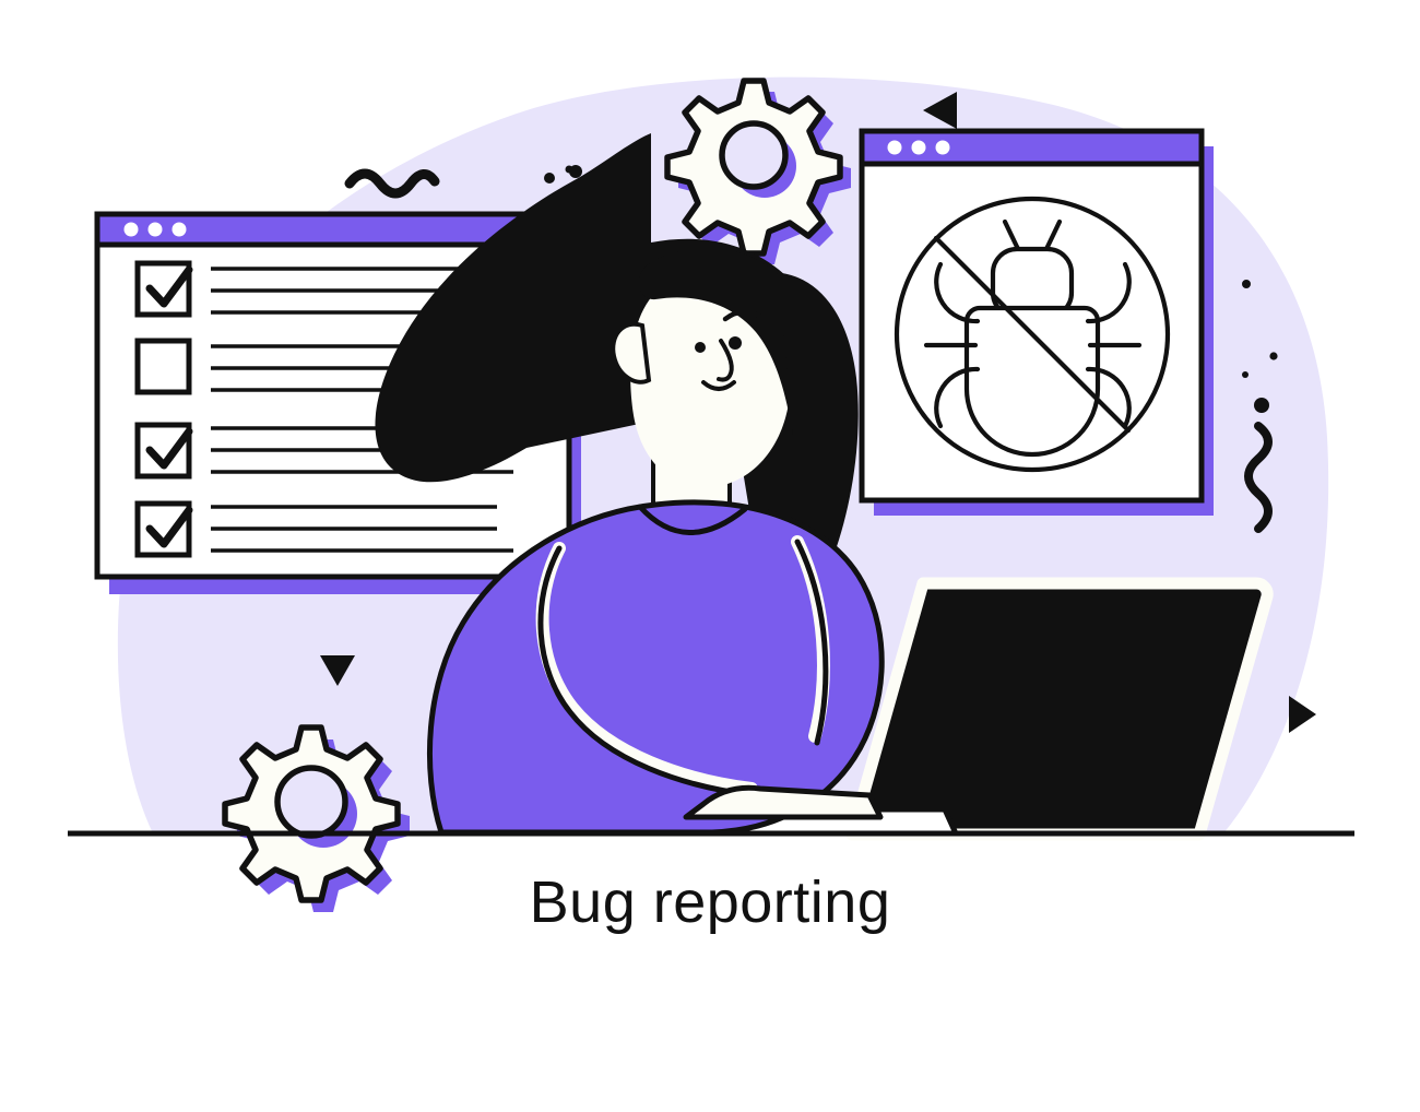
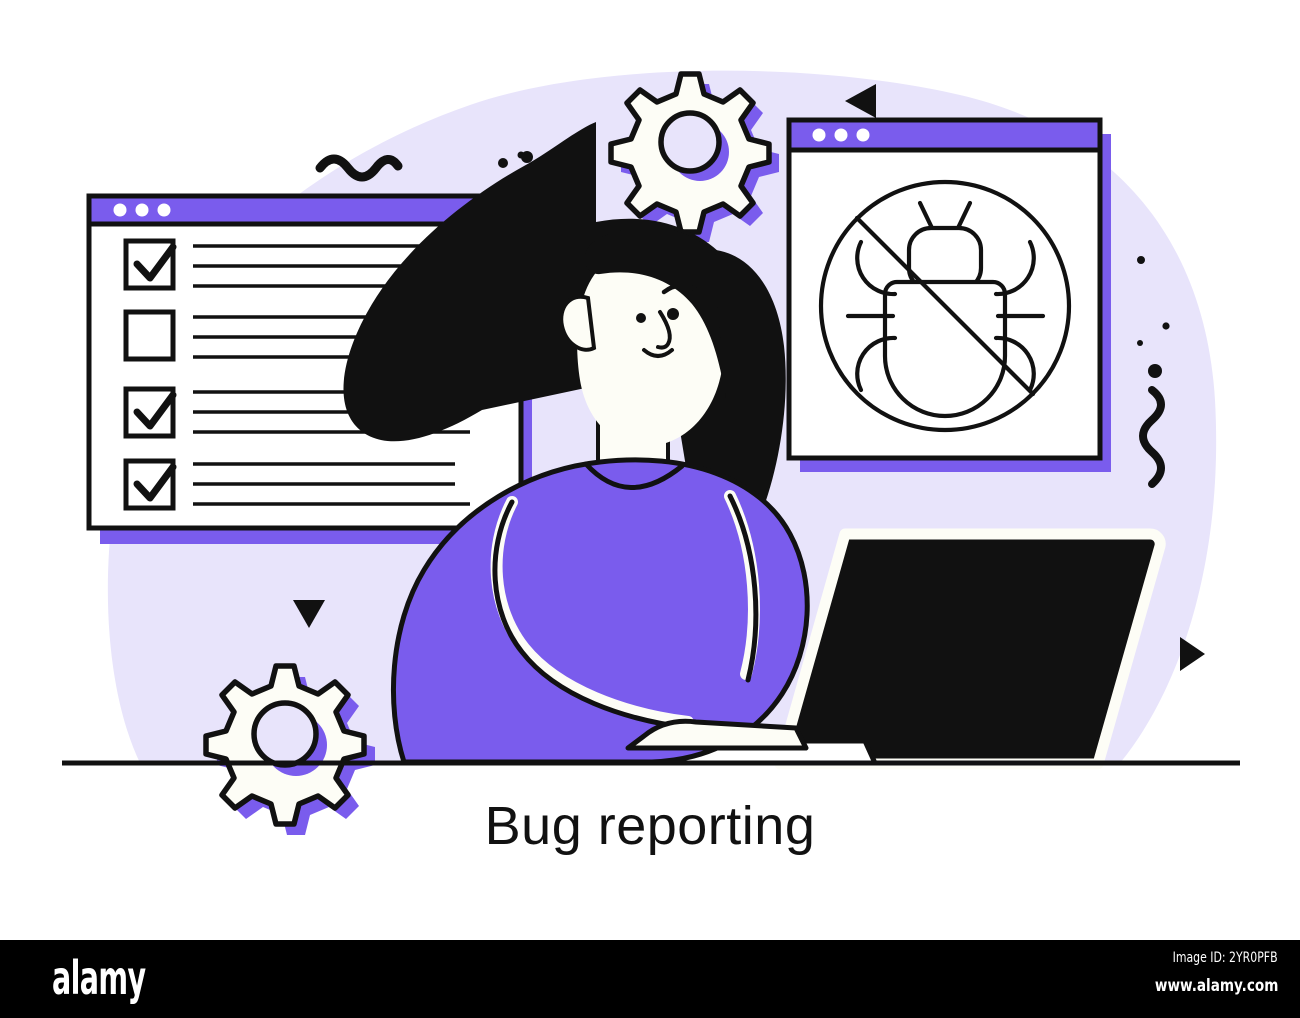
  Bug reporting
+ alamy
+ Image ID: 2YR0PFB
+ www.alamy.com
